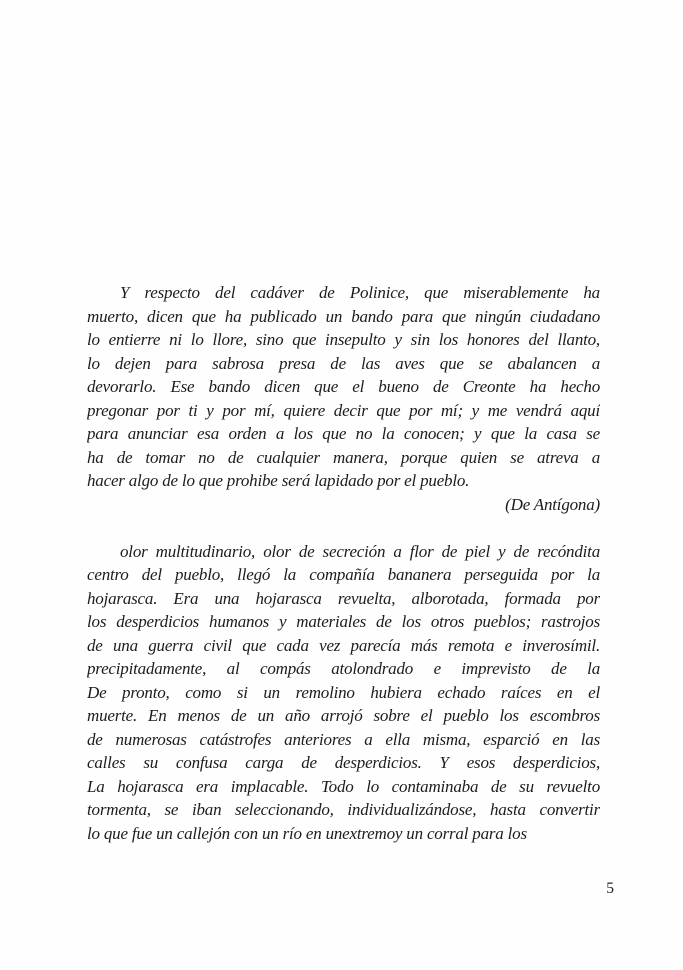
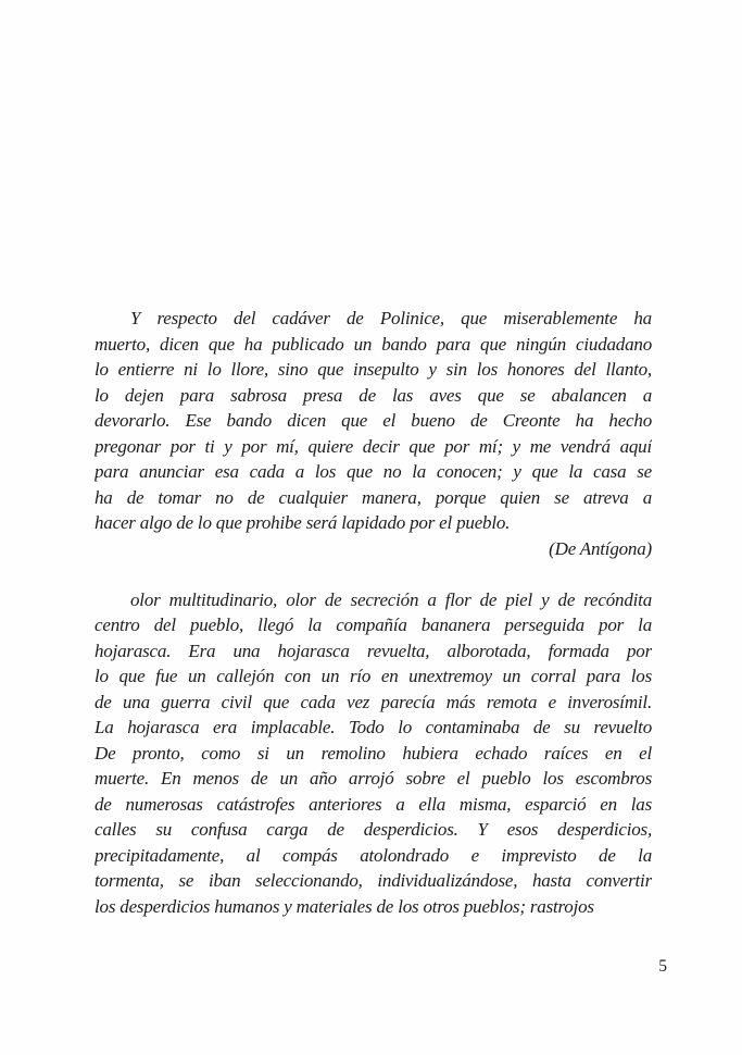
  Y respecto del cadáver de Polinice, que miserablemente ha
  muerto, dicen que ha publicado un bando para que ningún ciudadano
  lo entierre ni lo llore, sino que insepulto y sin los honores del llanto,
  lo dejen para sabrosa presa de las aves que se abalancen a
  devorarlo. Ese bando dicen que el bueno de Creonte ha hecho
  pregonar por ti y por mí, quiere decir que por mí; y me vendrá aquí
- para anunciar esa orden a los que no la conocen; y que la casa se
+ para anunciar esa cada a los que no la conocen; y que la casa se
  ha de tomar no de cualquier manera, porque quien se atreva a
  hacer algo de lo que prohibe será lapidado por el pueblo.
  (De Antígona)
  olor multitudinario, olor de secreción a flor de piel y de recóndita
  centro del pueblo, llegó la compañía bananera perseguida por la
  hojarasca. Era una hojarasca revuelta, alborotada, formada por
- los desperdicios humanos y materiales de los otros pueblos; rastrojos
+ lo que fue un callejón con un río en unextremoy un corral para los
  de una guerra civil que cada vez parecía más remota e inverosímil.
- precipitadamente, al compás atolondrado e imprevisto de la
+ La hojarasca era implacable. Todo lo contaminaba de su revuelto
  De pronto, como si un remolino hubiera echado raíces en el
  muerte. En menos de un año arrojó sobre el pueblo los escombros
  de numerosas catástrofes anteriores a ella misma, esparció en las
  calles su confusa carga de desperdicios. Y esos desperdicios,
- La hojarasca era implacable. Todo lo contaminaba de su revuelto
+ precipitadamente, al compás atolondrado e imprevisto de la
  tormenta, se iban seleccionando, individualizándose, hasta convertir
- lo que fue un callejón con un río en unextremoy un corral para los
+ los desperdicios humanos y materiales de los otros pueblos; rastrojos
  5
